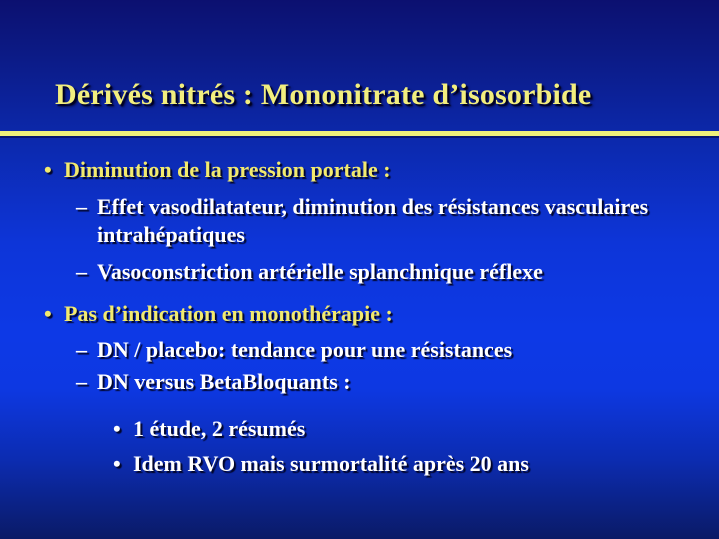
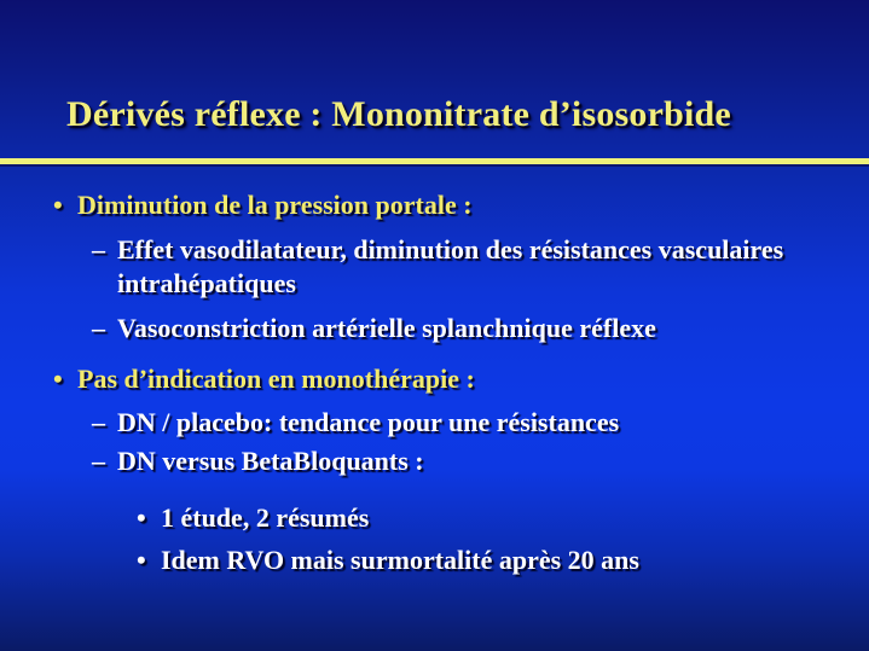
- Dérivés nitrés : Mononitrate d’isosorbide
+ Dérivés réflexe : Mononitrate d’isosorbide
  •
  Diminution de la pression portale :
  –
  Effet vasodilatateur, diminution des résistances vasculaires intrahépatiques
  –
  Vasoconstriction artérielle splanchnique réflexe
  •
  Pas d’indication en monothérapie :
  –
  DN / placebo: tendance pour une résistances
  –
  DN versus BetaBloquants :
  •
  1 étude, 2 résumés
  •
  Idem RVO mais surmortalité après 20 ans
